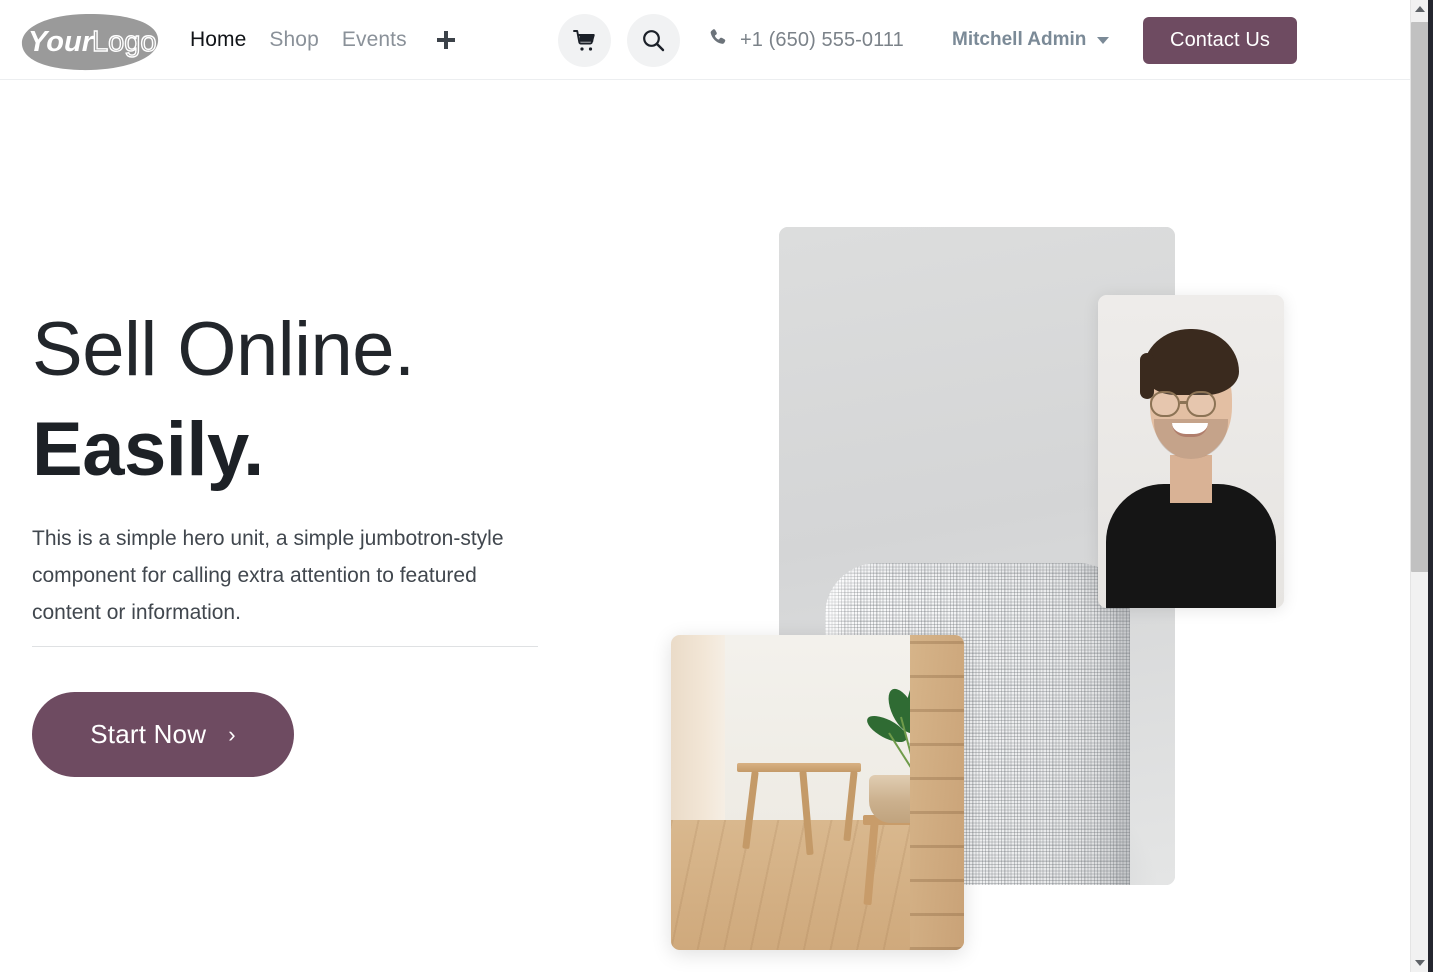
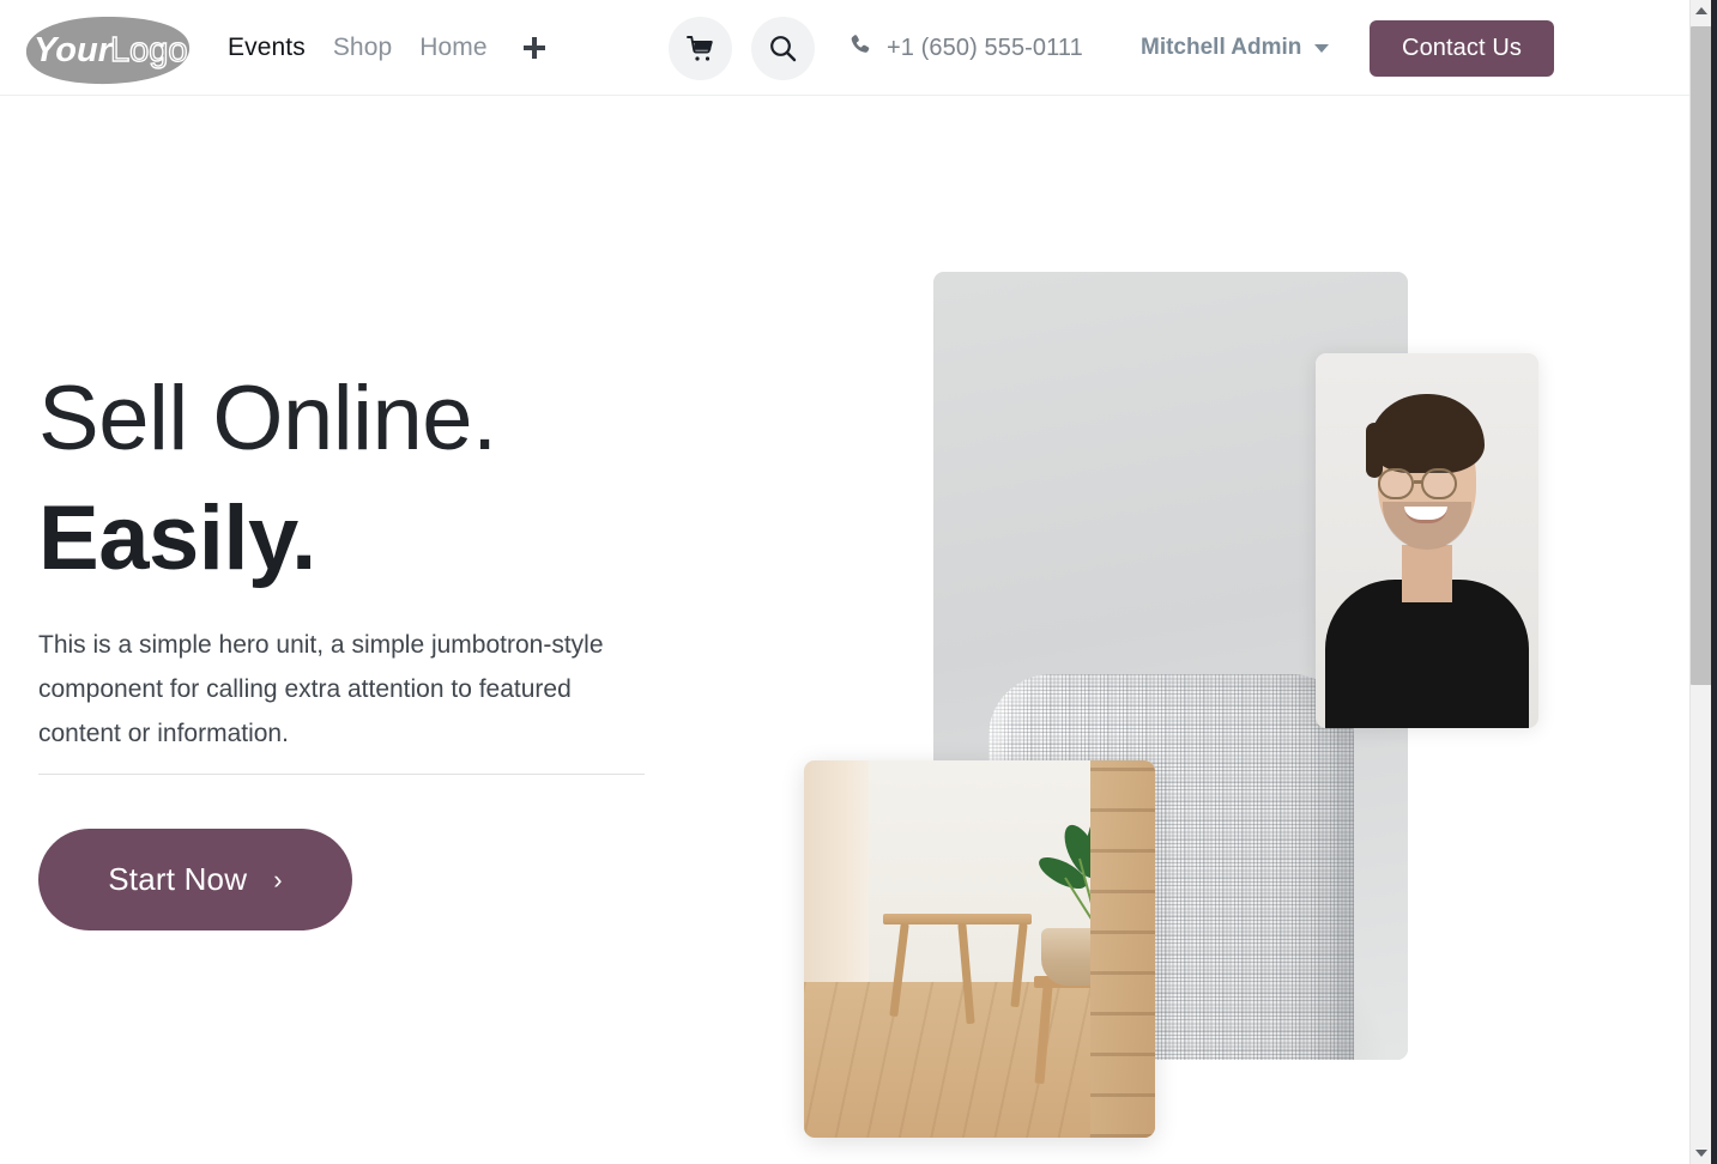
  Your
  Logo
- Home
+ Events
  Shop
- Events
+ Home
  +1 (650) 555-0111
  Mitchell Admin
  Contact Us
  Sell Online.
  Easily.
  This is a simple hero unit, a simple jumbotron-style component for calling extra attention to featured content or information.
  Start Now
  ›
